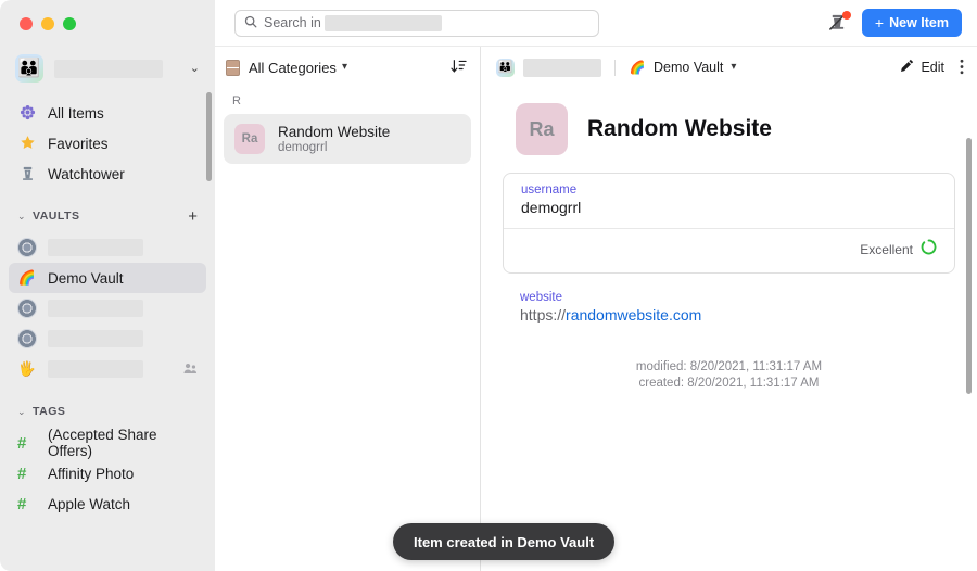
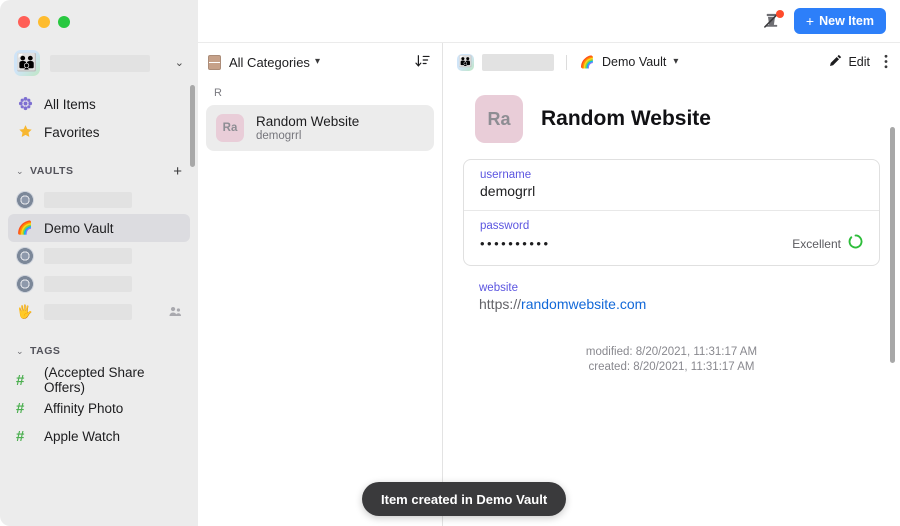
  👪
  ⌄
  All Items
  Favorites
- Watchtower
  ⌄
  VAULTS
  +
  🌈
  Demo Vault
  🖐
  ⌄
  TAGS
  #
  (Accepted Share Offers)
  #
  Affinity Photo
  #
  Apple Watch
- Search in
  +
  New Item
  All Categories
  ▾
  R
  Ra
  Random Website
  demogrrl
  👪
  🌈
  Demo Vault
  ▾
  Edit
  Ra
  Random Website
  username
  demogrrl
+ password
+ ••••••••••
  Excellent
  website
  https://randomwebsite.com
  modified: 8/20/2021, 11:31:17 AM
  created: 8/20/2021, 11:31:17 AM
  Item created in Demo Vault
